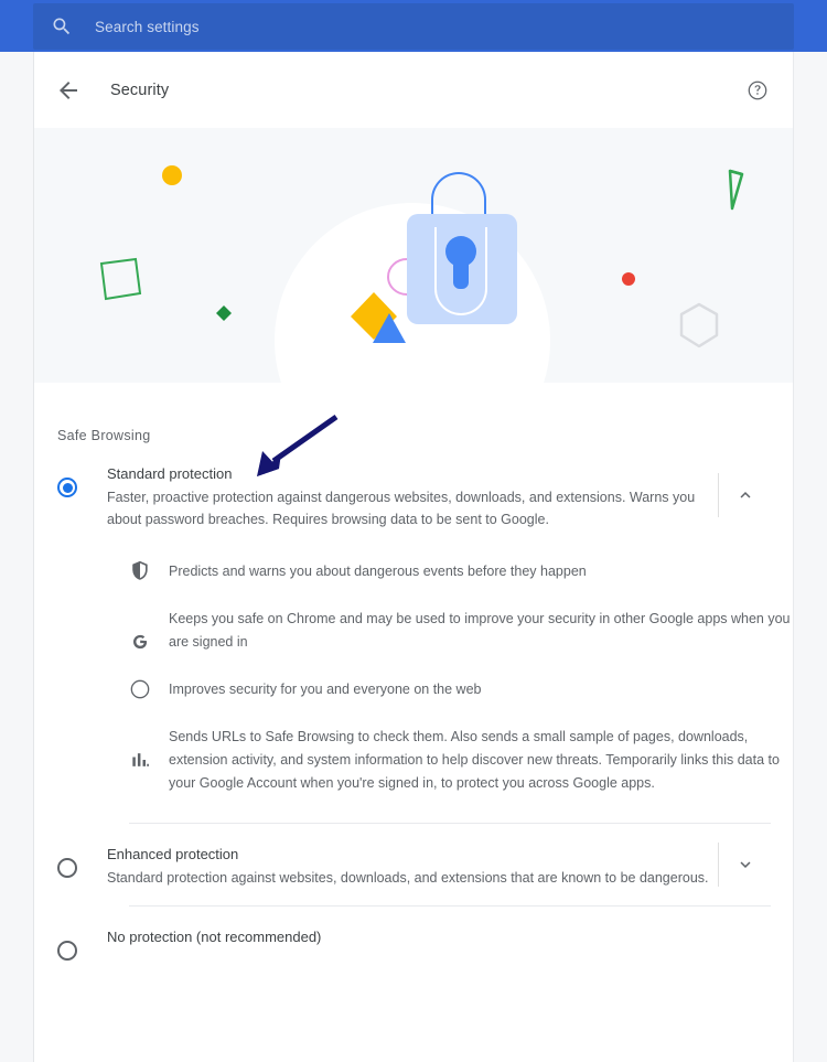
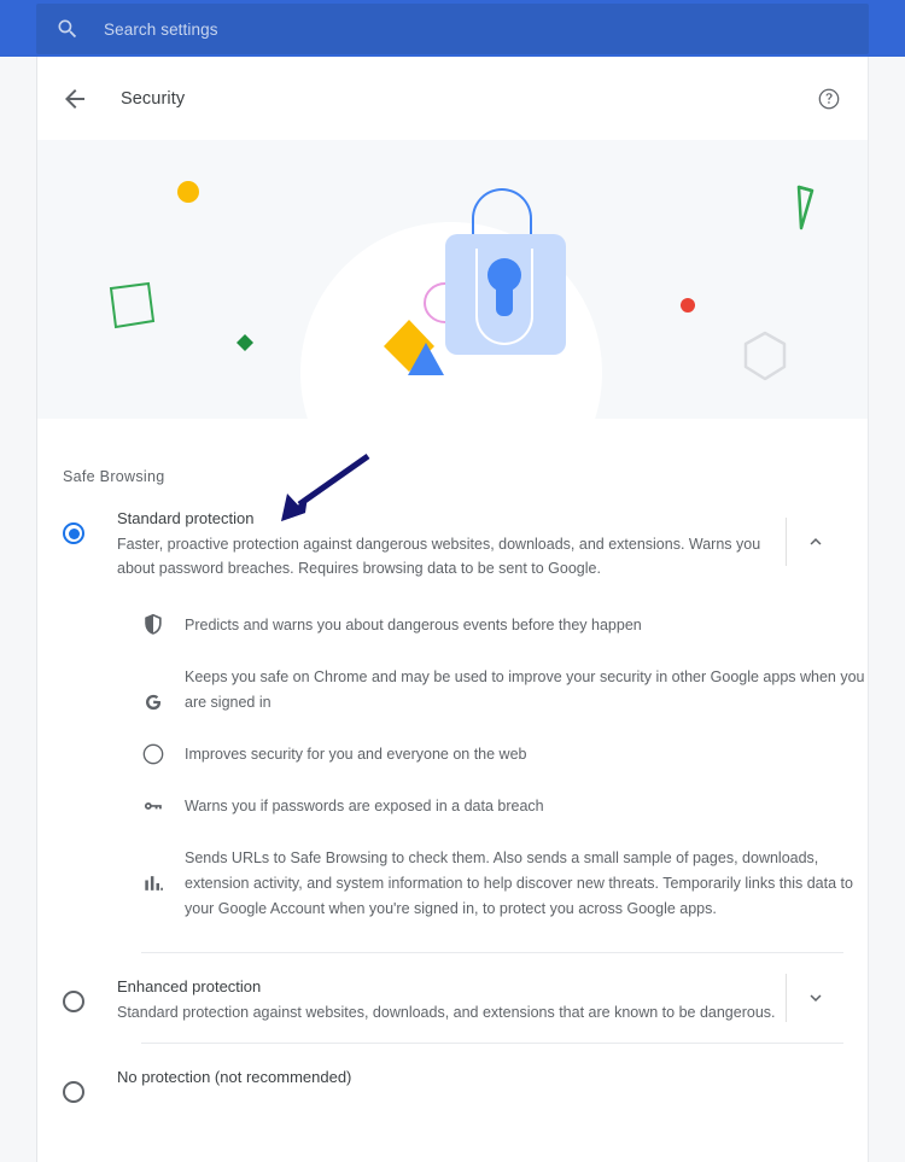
  Search settings
  Security
  Safe Browsing
  Standard protection
  Faster, proactive protection against dangerous websites, downloads, and extensions. Warns you about password breaches. Requires browsing data to be sent to Google.
  Predicts and warns you about dangerous events before they happen
  Keeps you safe on Chrome and may be used to improve your security in other Google apps when you are signed in
  Improves security for you and everyone on the web
+ Warns you if passwords are exposed in a data breach
  Sends URLs to Safe Browsing to check them. Also sends a small sample of pages, downloads, extension activity, and system information to help discover new threats. Temporarily links this data to your Google Account when you're signed in, to protect you across Google apps.
  Enhanced protection
  Standard protection against websites, downloads, and extensions that are known to be dangerous.
  No protection (not recommended)
